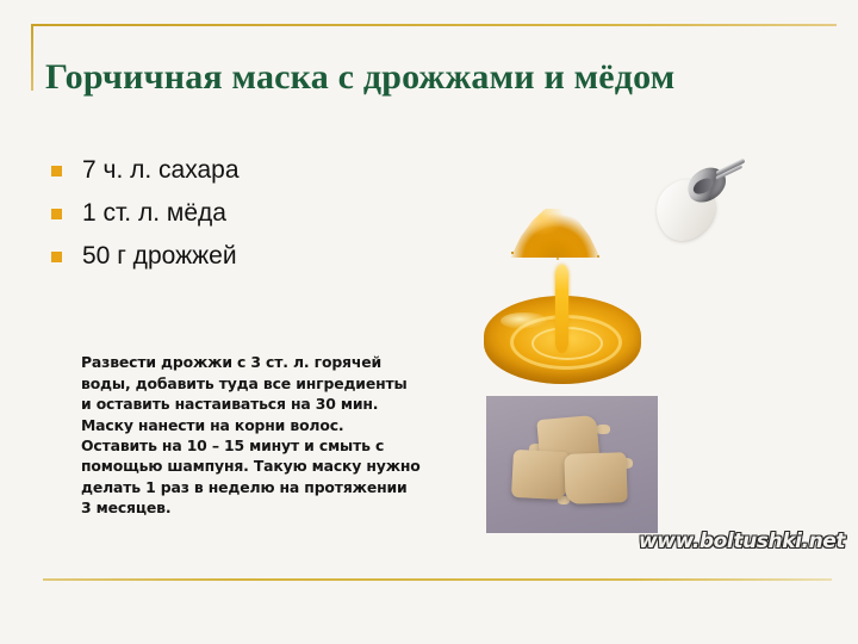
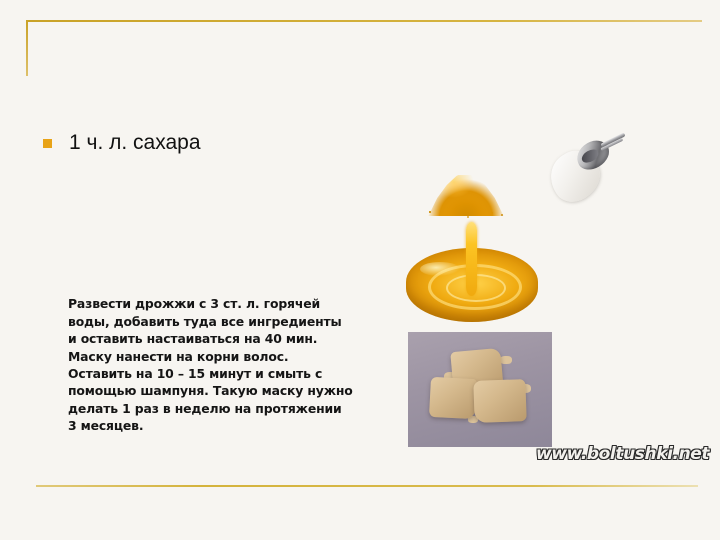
- Горчичная маска с дрожжами и мёдом
- 7 ч. л. сахара
+ 1 ч. л. сахара
- 1 ст. л. мёда
- 50 г дрожжей
- Развести дрожжи с 3 ст. л. горячей воды, добавить туда все ингредиенты и оставить настаиваться на 30 мин. Маску нанести на корни волос. Оставить на 10 – 15 минут и смыть с помощью шампуня. Такую маску нужно делать 1 раз в неделю на протяжении 3 месяцев.
+ Развести дрожжи с 3 ст. л. горячей воды, добавить туда все ингредиенты и оставить настаиваться на 40 мин. Маску нанести на корни волос. Оставить на 10 – 15 минут и смыть с помощью шампуня. Такую маску нужно делать 1 раз в неделю на протяжении 3 месяцев.
  www.boltushki.net
